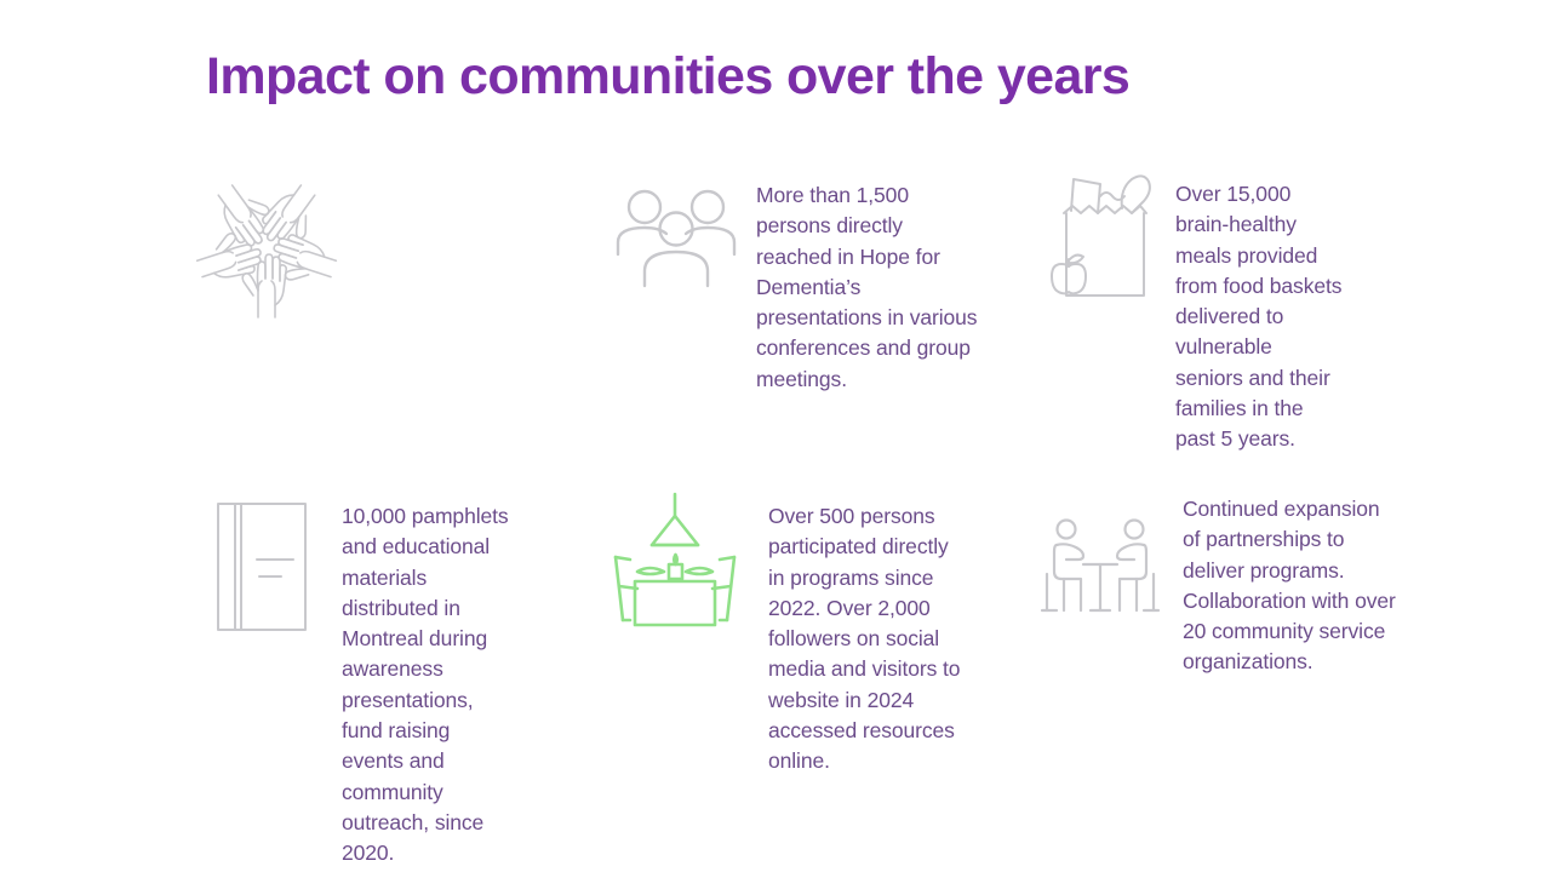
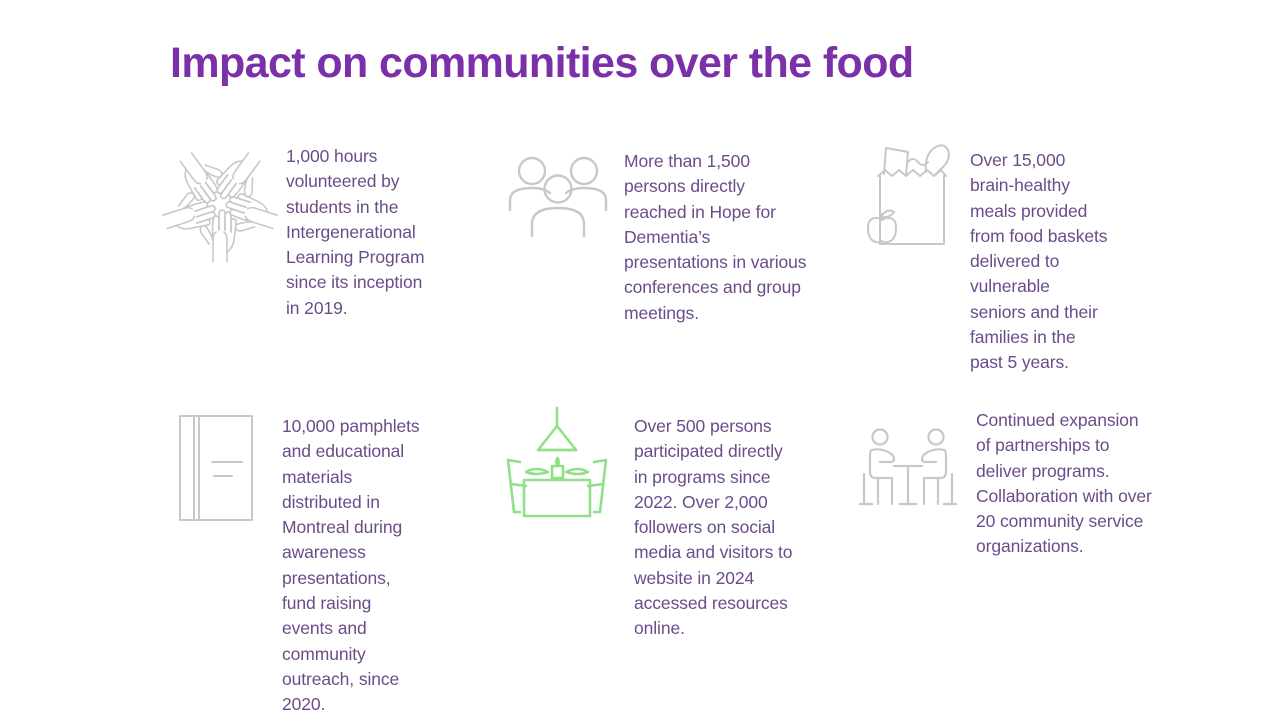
- Impact on communities over the years
+ Impact on communities over the food
+ 1,000 hours
+ volunteered by
+ students in the
+ Intergenerational
+ Learning Program
+ since its inception
+ in 2019.
  More than 1,500
  persons directly
  reached in Hope for
  Dementia’s
  presentations in various
  conferences and group
  meetings.
  Over 15,000
  brain-healthy
  meals provided
  from food baskets
  delivered to
  vulnerable
  seniors and their
  families in the
  past 5 years.
  10,000 pamphlets
  and educational
  materials
  distributed in
  Montreal during
  awareness
  presentations,
  fund raising
  events and
  community
  outreach, since
  2020.
  Over 500 persons
  participated directly
  in programs since
  2022. Over 2,000
  followers on social
  media and visitors to
  website in 2024
  accessed resources
  online.
  Continued expansion
  of partnerships to
  deliver programs.
  Collaboration with over
  20 community service
  organizations.
